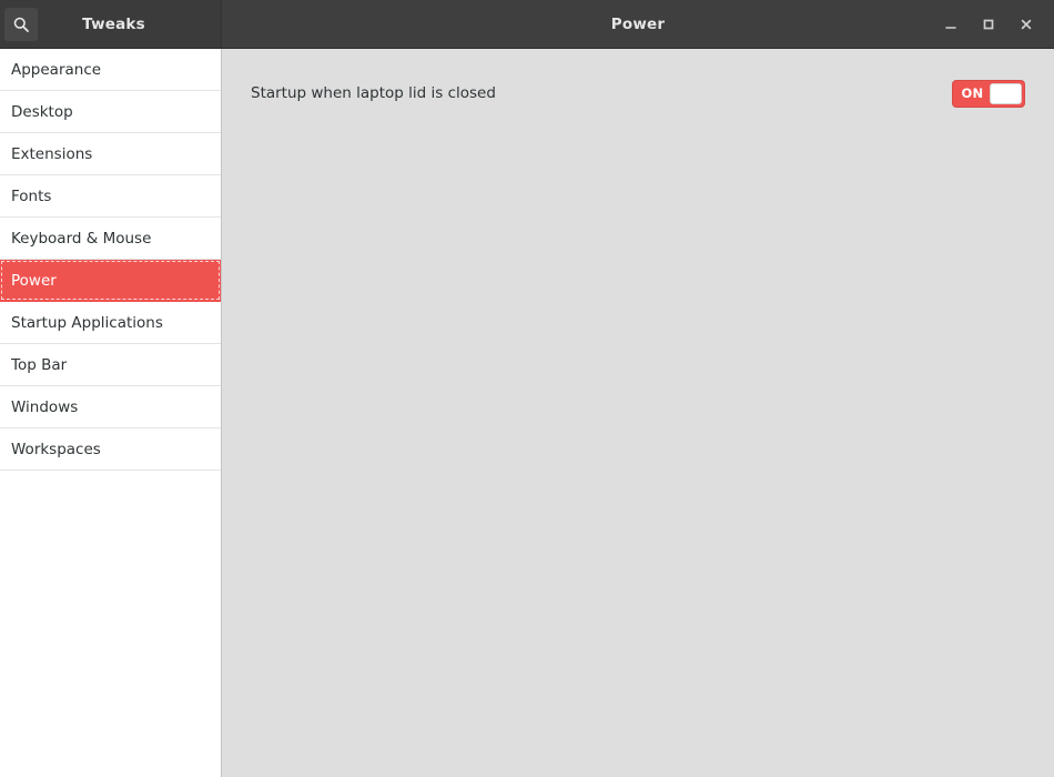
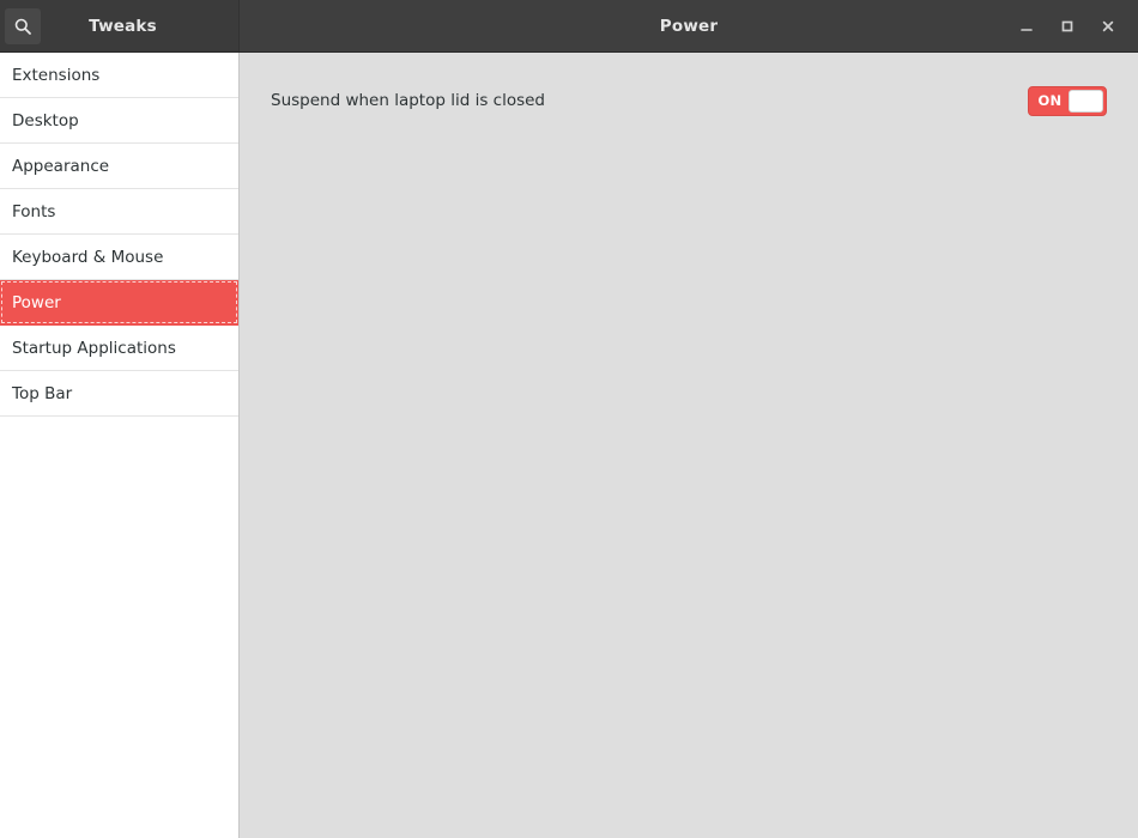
  Tweaks
  Power
- Appearance
+ Extensions
  Desktop
- Extensions
+ Appearance
  Fonts
  Keyboard & Mouse
  Power
  Startup Applications
  Top Bar
- Windows
- Workspaces
- Startup when laptop lid is closed
+ Suspend when laptop lid is closed
  ON
